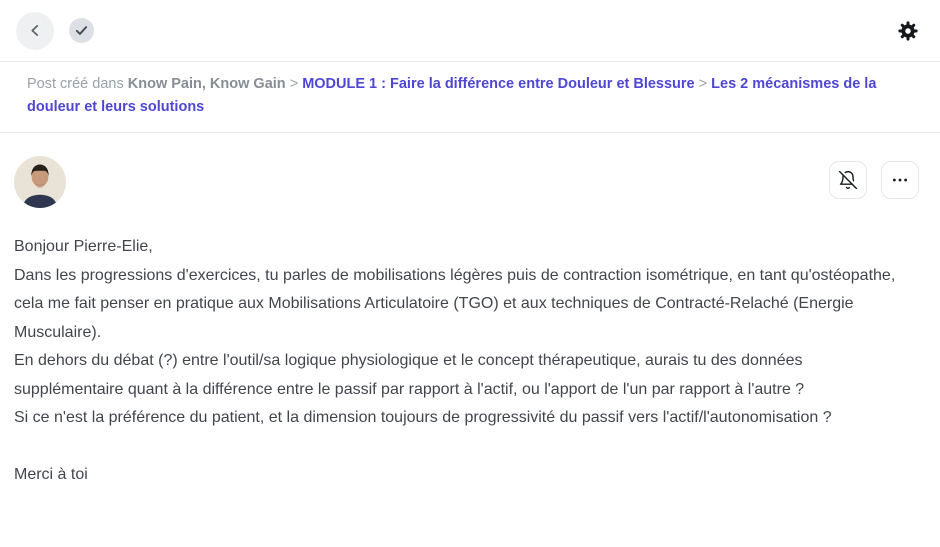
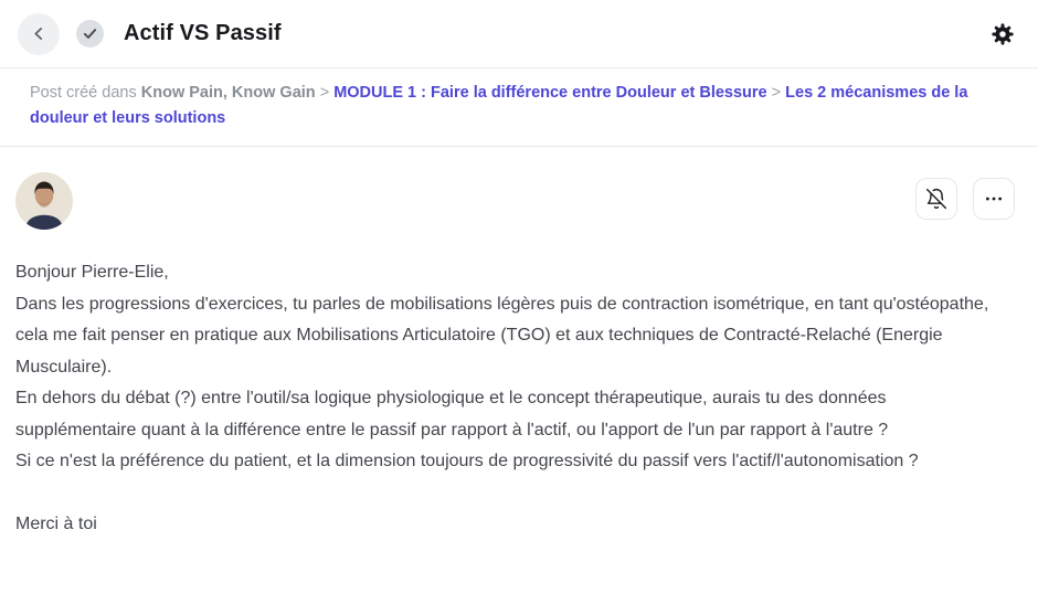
+ Actif VS Passif
  Post créé dans Know Pain, Know Gain > MODULE 1 : Faire la différence entre Douleur et Blessure > Les 2 mécanismes de la douleur et leurs solutions
  Bonjour Pierre-Elie,
  Dans les progressions d'exercices, tu parles de mobilisations légères puis de contraction isométrique, en tant qu'ostéopathe, cela me fait penser en pratique aux Mobilisations Articulatoire (TGO) et aux techniques de Contracté-Relaché (Energie Musculaire).
  En dehors du débat (?) entre l'outil/sa logique physiologique et le concept thérapeutique, aurais tu des données supplémentaire quant à la différence entre le passif par rapport à l'actif, ou l'apport de l'un par rapport à l'autre ?
  Si ce n'est la préférence du patient, et la dimension toujours de progressivité du passif vers l'actif/l'autonomisation ?
  Merci à toi
